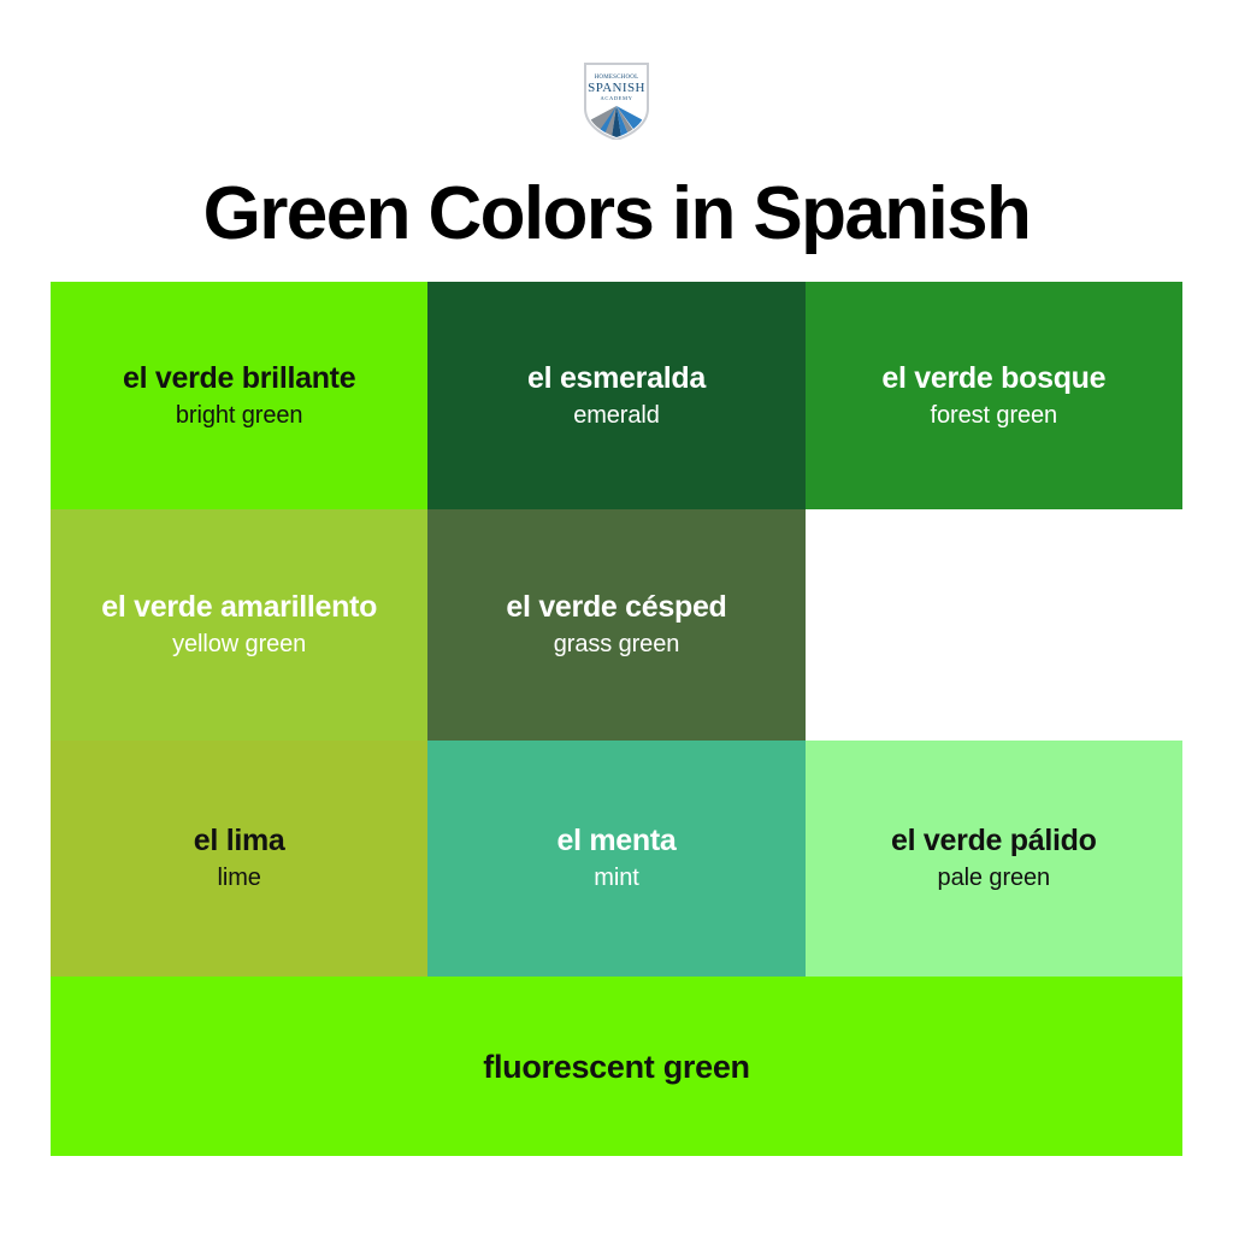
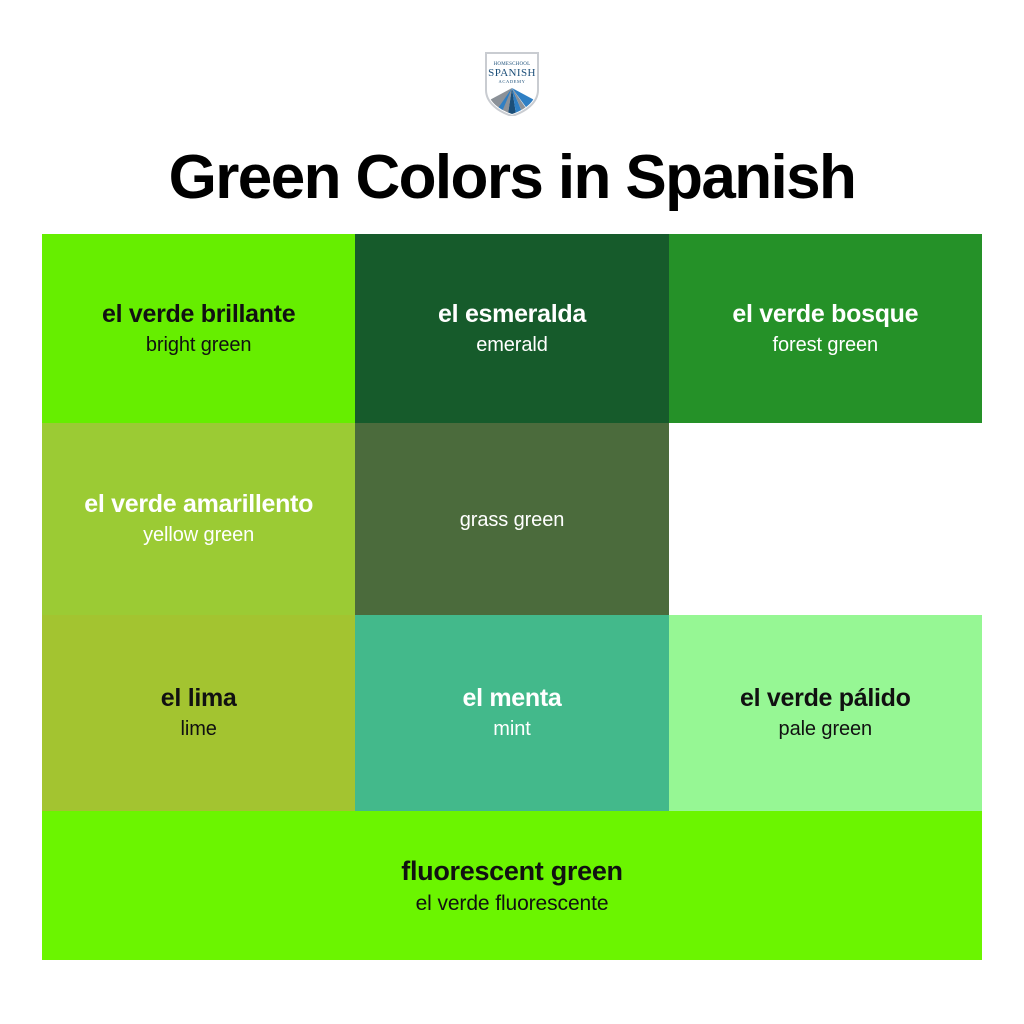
  SPANISH
  Green Colors in Spanish
  el verde brillante
  bright green
  el esmeralda
  emerald
  el verde bosque
  forest green
  el verde amarillento
  yellow green
- el verde césped
  grass green
  el lima
  lime
  el menta
  mint
  el verde pálido
  pale green
  fluorescent green
+ el verde fluorescente
